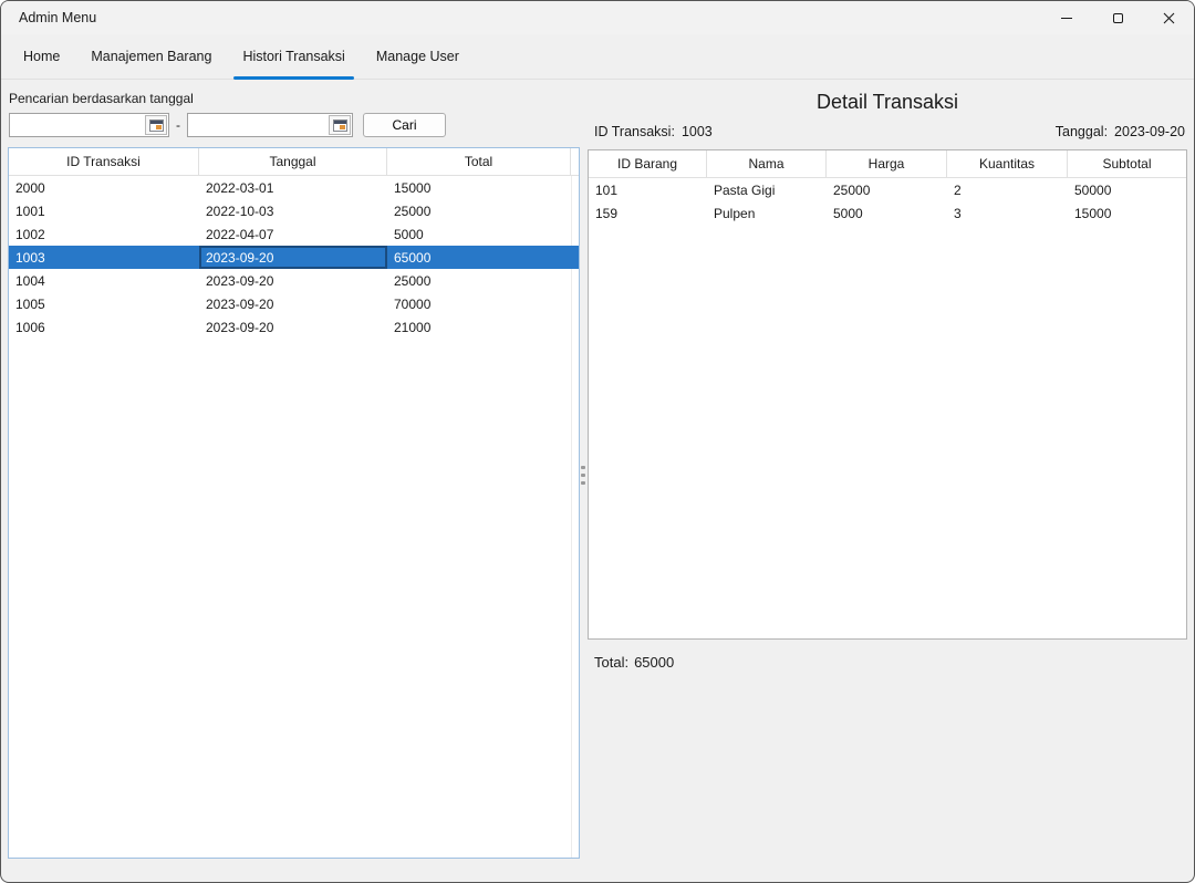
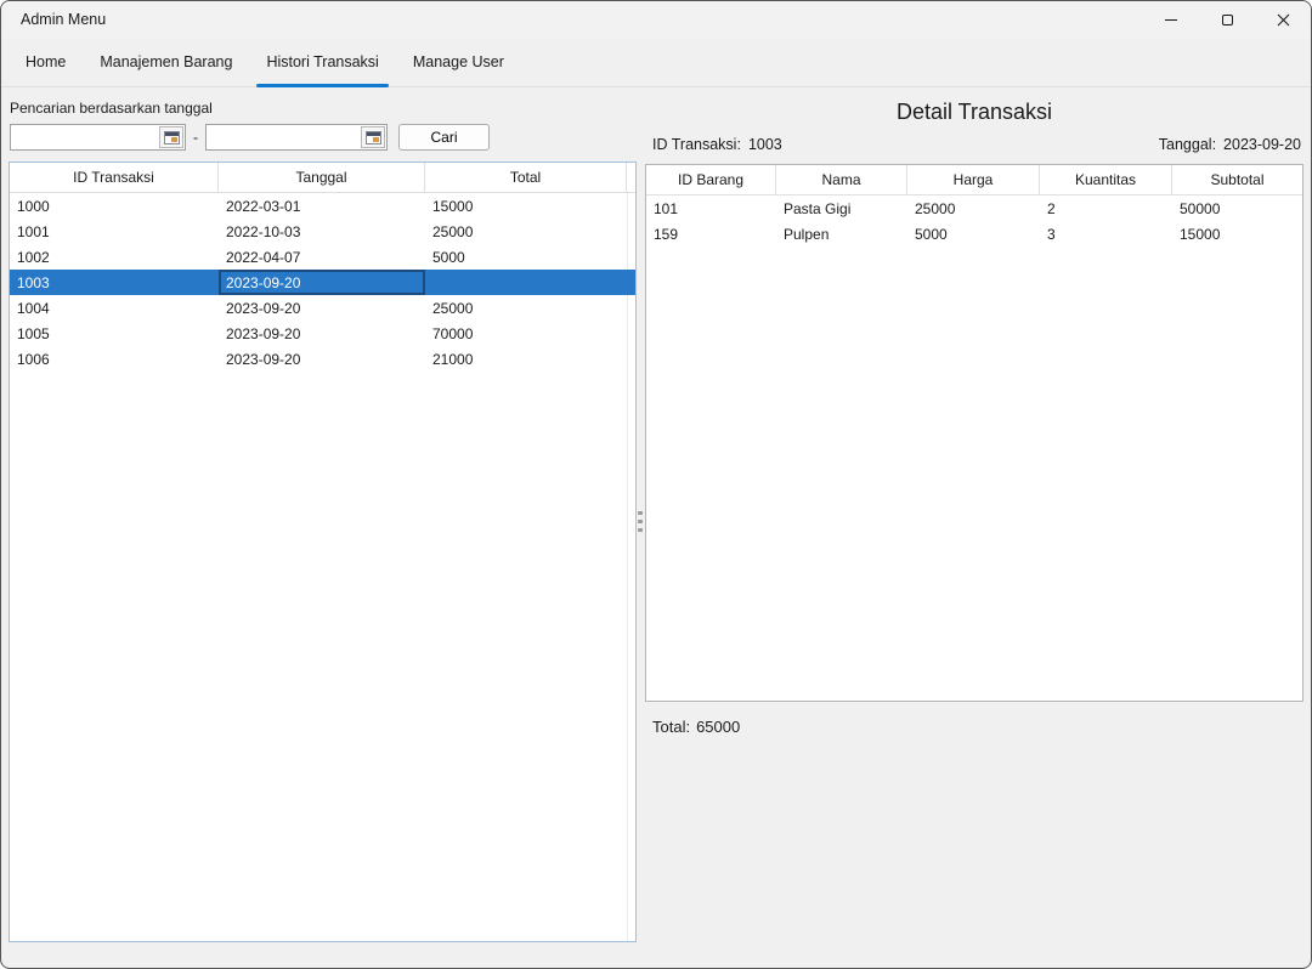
  Admin Menu
  Home
  Manajemen Barang
  Histori Transaksi
  Manage User
  Pencarian berdasarkan tanggal
  -
  Cari
  ID Transaksi
  Tanggal
  Total
- 2000
+ 1000
  2022-03-01
  15000
  1001
  2022-10-03
  25000
  1002
  2022-04-07
  5000
  1003
  2023-09-20
- 65000
  1004
  2023-09-20
  25000
  1005
  2023-09-20
  70000
  1006
  2023-09-20
  21000
  Detail Transaksi
  ID Transaksi: 1003
  Tanggal: 2023-09-20
  ID Barang
  Nama
  Harga
  Kuantitas
  Subtotal
  101
  Pasta Gigi
  25000
  2
  50000
  159
  Pulpen
  5000
  3
  15000
  Total: 65000
